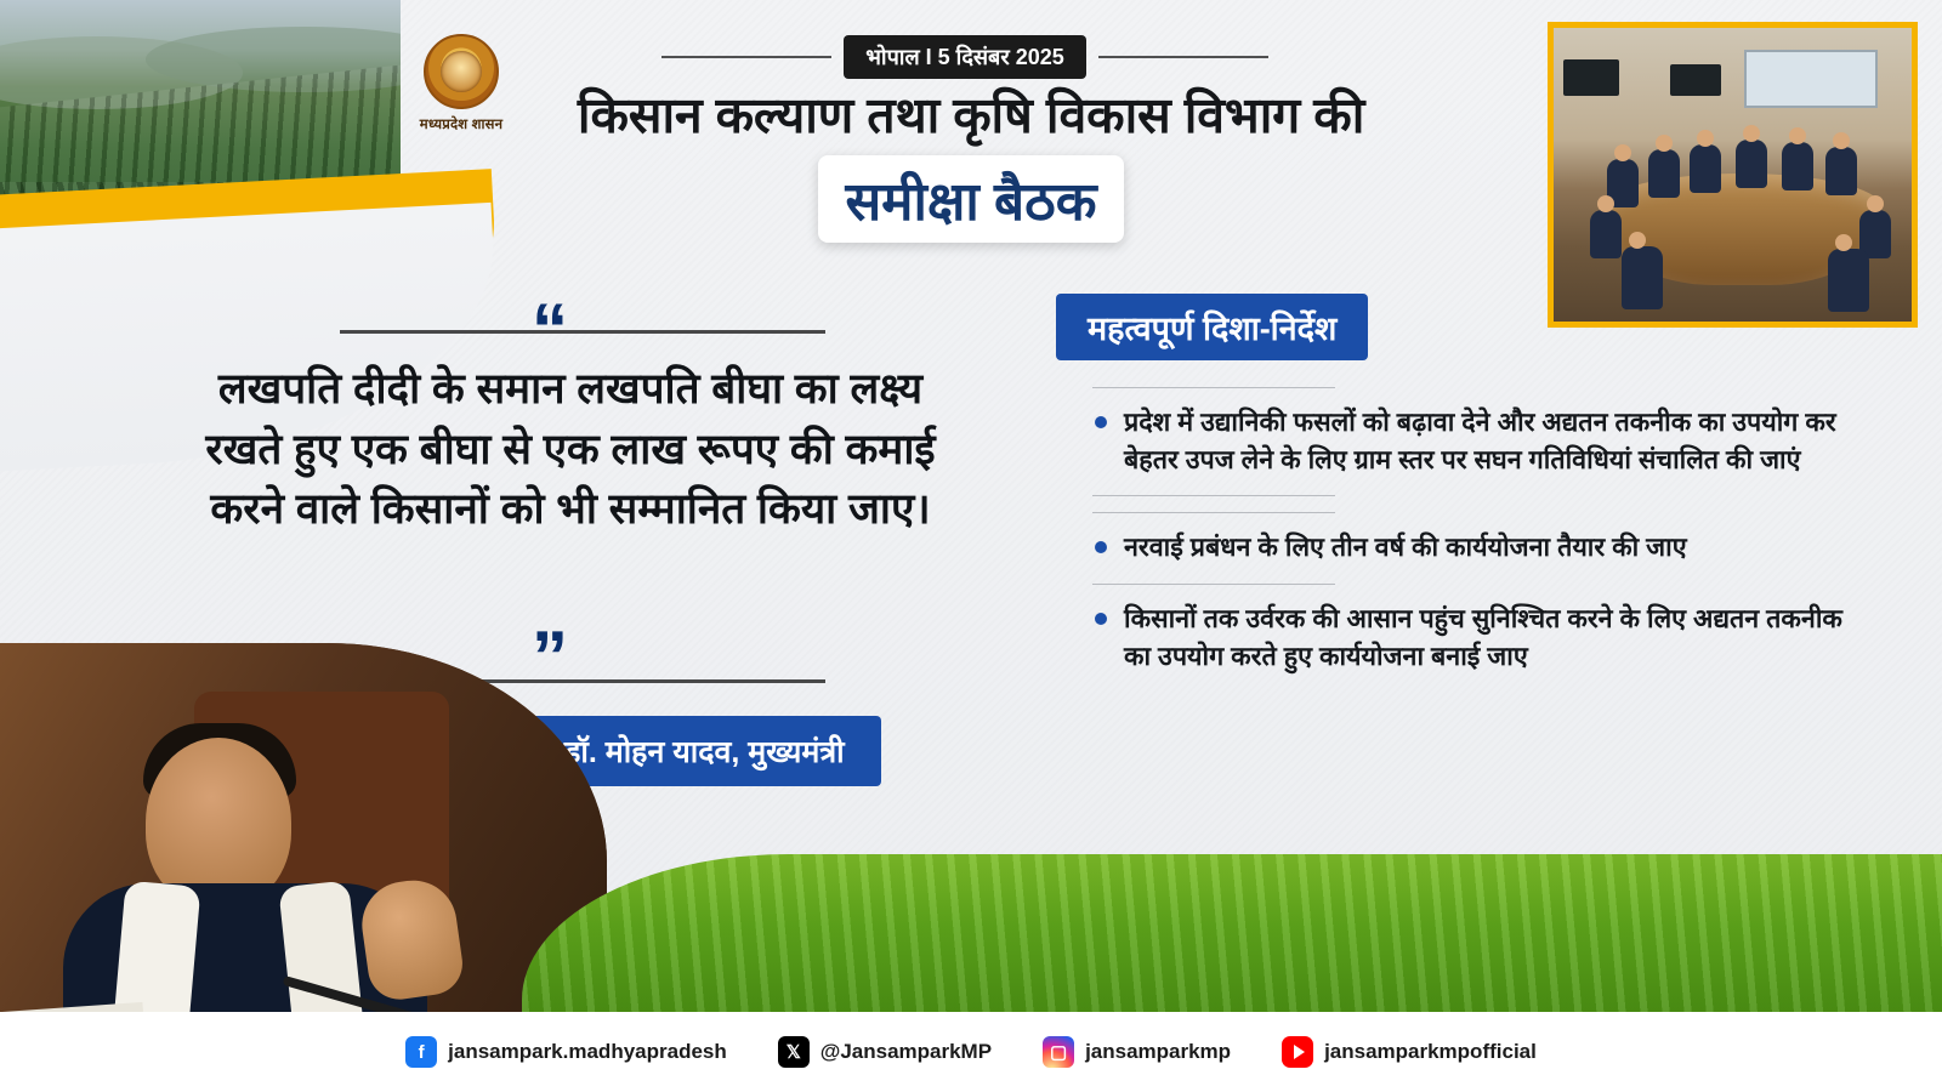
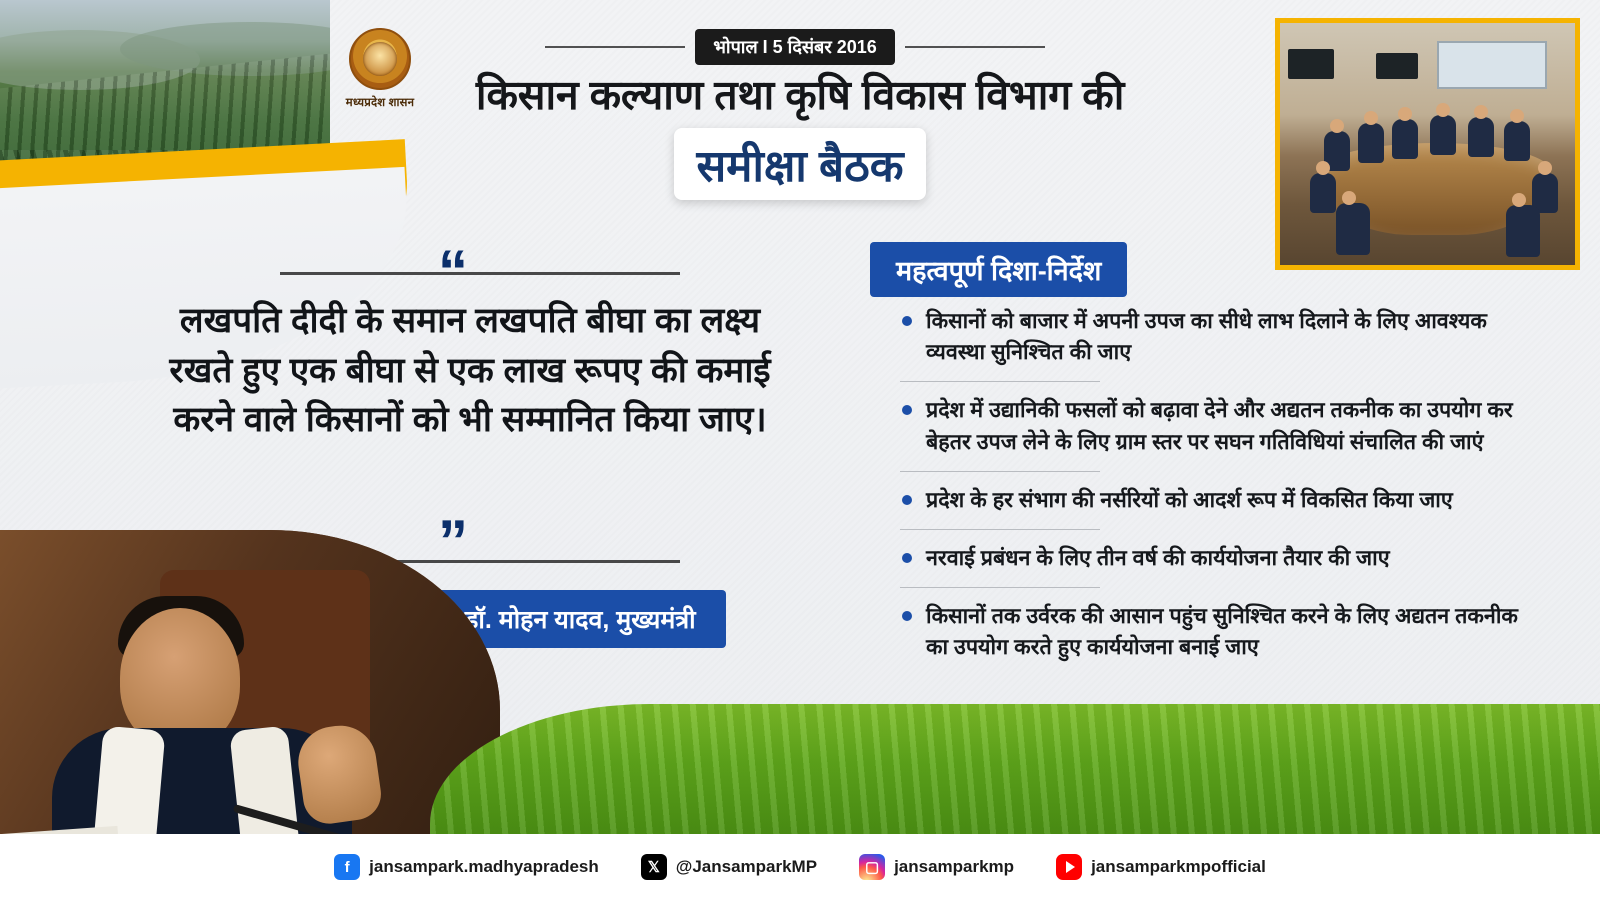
  मध्यप्रदेश शासन
- भोपाल I 5 दिसंबर 2025
+ भोपाल I 5 दिसंबर 2016
  किसान कल्याण तथा कृषि विकास विभाग की
  समीक्षा बैठक
  “
  लखपति दीदी के समान लखपति बीघा का लक्ष्य रखते हुए एक बीघा से एक लाख रूपए की कमाई करने वाले किसानों को भी सम्मानित किया जाए।
  मोहन यादव, मुख्यमंत्री
  महत्वपूर्ण दिशा-निर्देश
+ किसानों को बाजार में अपनी उपज का सीधे लाभ दिलाने के लिए आवश्यक व्यवस्था सुनिश्चित की जाए
  प्रदेश में उद्यानिकी फसलों को बढ़ावा देने और अद्यतन तकनीक का उपयोग कर बेहतर उपज लेने के लिए ग्राम स्तर पर सघन गतिविधियां संचालित की जाएं
+ प्रदेश के हर संभाग की नर्सरियों को आदर्श रूप में विकसित किया जाए
  नरवाई प्रबंधन के लिए तीन वर्ष की कार्ययोजना तैयार की जाए
  किसानों तक उर्वरक की आसान पहुंच सुनिश्चित करने के लिए अद्यतन तकनीक का उपयोग करते हुए कार्ययोजना बनाई जाए
  f
  jansampark.madhyapradesh
  𝕏
  @JansamparkMP
  ▢
  jansamparkmp
  jansamparkmpofficial
